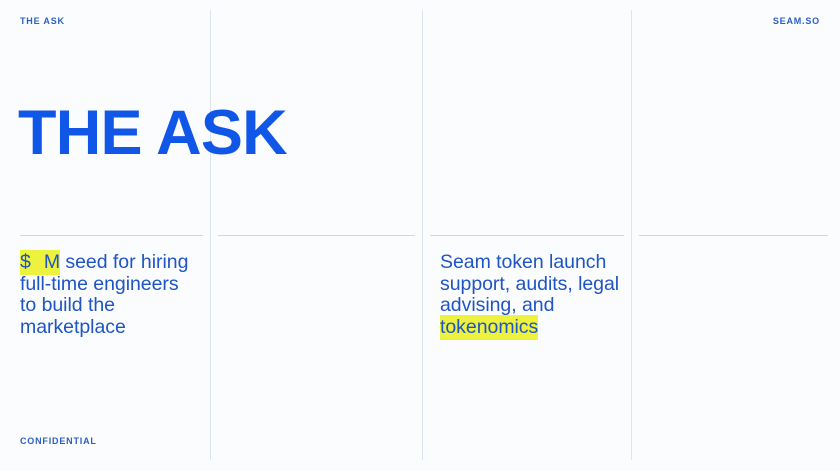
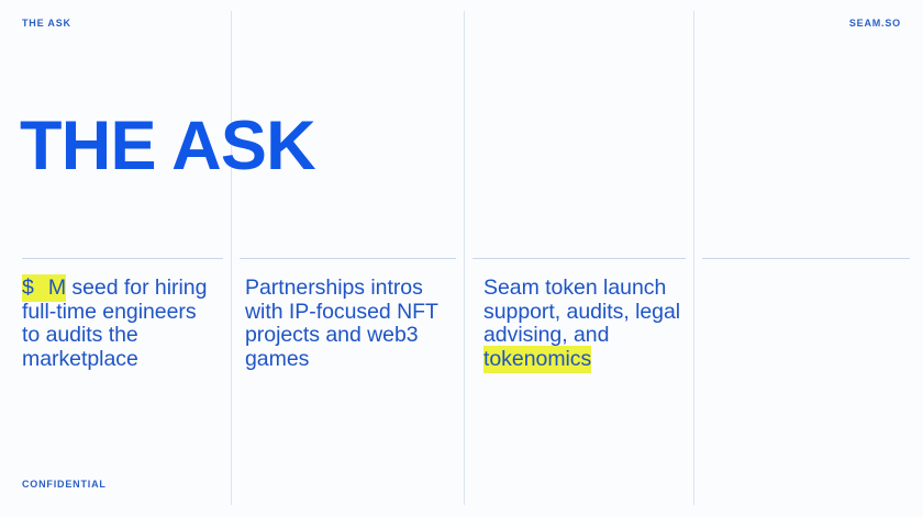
  THE ASK
  SEAM.SO
  THE ASK
- $ M seed for hiring full-time engineers to build the marketplace
+ $ M seed for hiring full-time engineers to audits the marketplace
+ Partnerships intros with IP-focused NFT projects and web3 games
  Seam token launch support, audits, legal advising, and tokenomics
  CONFIDENTIAL
